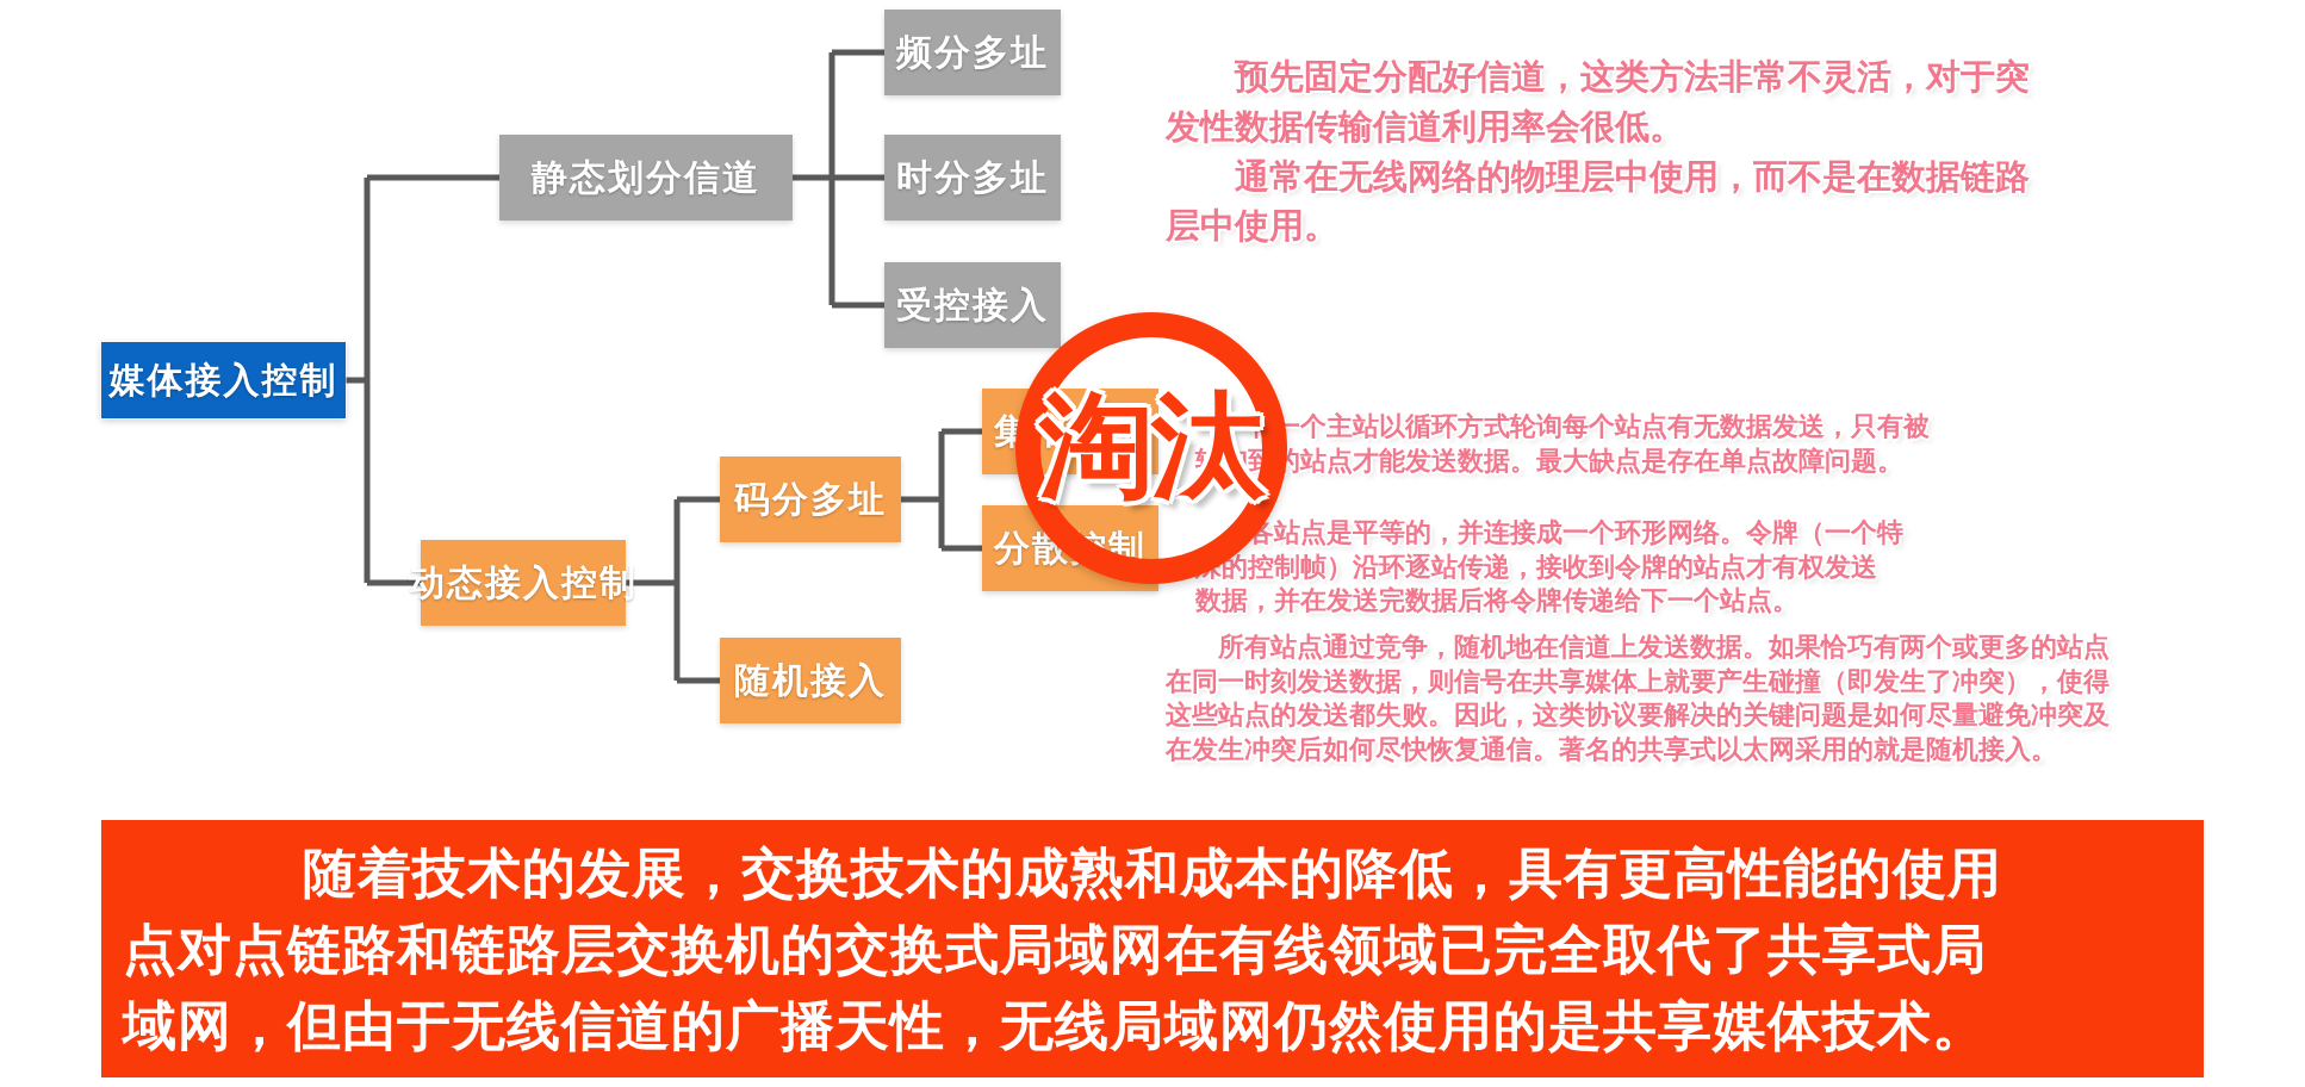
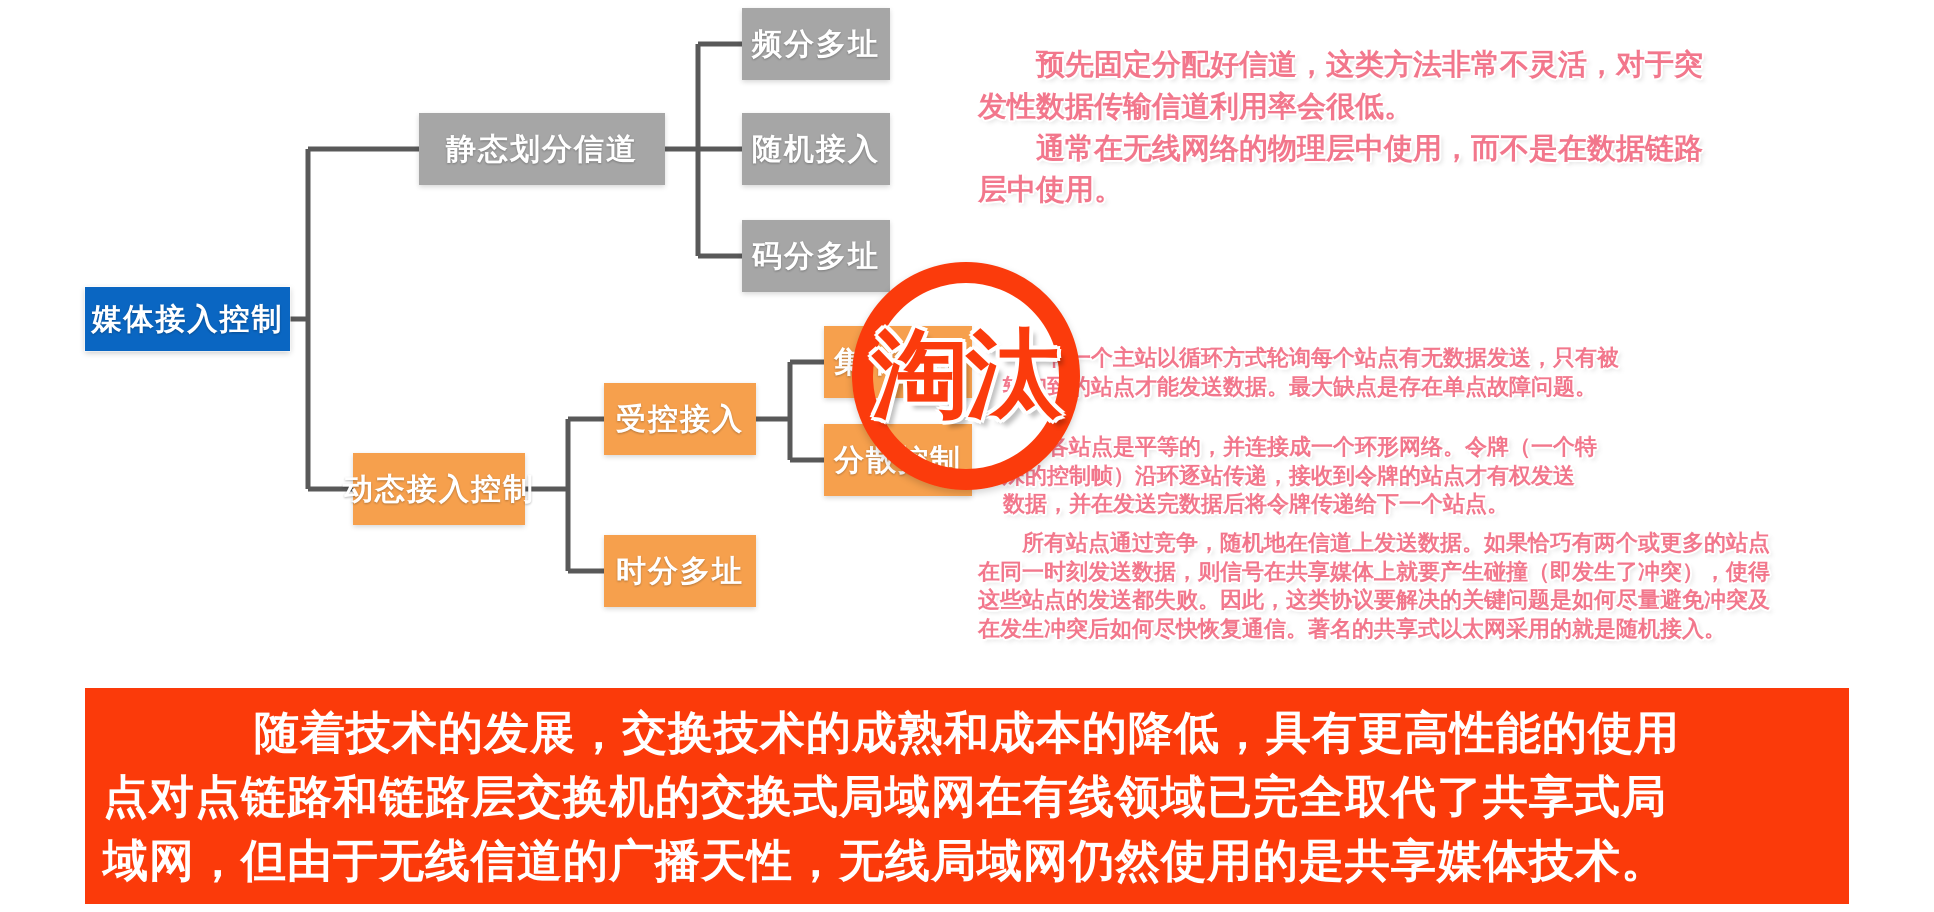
  媒体接入控制
  静态划分信道
  频分多址
- 时分多址
+ 随机接入
- 受控接入
+ 码分多址
  动态接入控制
- 码分多址
+ 受控接入
- 随机接入
+ 时分多址
  集中控制
  分散控制
  预先固定分配好信道，这类方法非常不灵活，对于突
  发性数据传输信道利用率会很低。
  通常在无线网络的物理层中使用，而不是在数据链路
  层中使用。
  有一个主站以循环方式轮询每个站点有无数据发送，只有被
  轮询到的站点才能发送数据。最大缺点是存在单点故障问题。
  各站点是平等的，并连接成一个环形网络。令牌（一个特
  殊的控制帧）沿环逐站传递，接收到令牌的站点才有权发送
  数据，并在发送完数据后将令牌传递给下一个站点。
  所有站点通过竞争，随机地在信道上发送数据。如果恰巧有两个或更多的站点
  在同一时刻发送数据，则信号在共享媒体上就要产生碰撞（即发生了冲突），使得
  这些站点的发送都失败。因此，这类协议要解决的关键问题是如何尽量避免冲突及
  在发生冲突后如何尽快恢复通信。著名的共享式以太网采用的就是随机接入。
  淘汰
  随着技术的发展，交换技术的成熟和成本的降低，具有更高性能的使用
  点对点链路和链路层交换机的交换式局域网在有线领域已完全取代了共享式局
  域网，但由于无线信道的广播天性，无线局域网仍然使用的是共享媒体技术。
